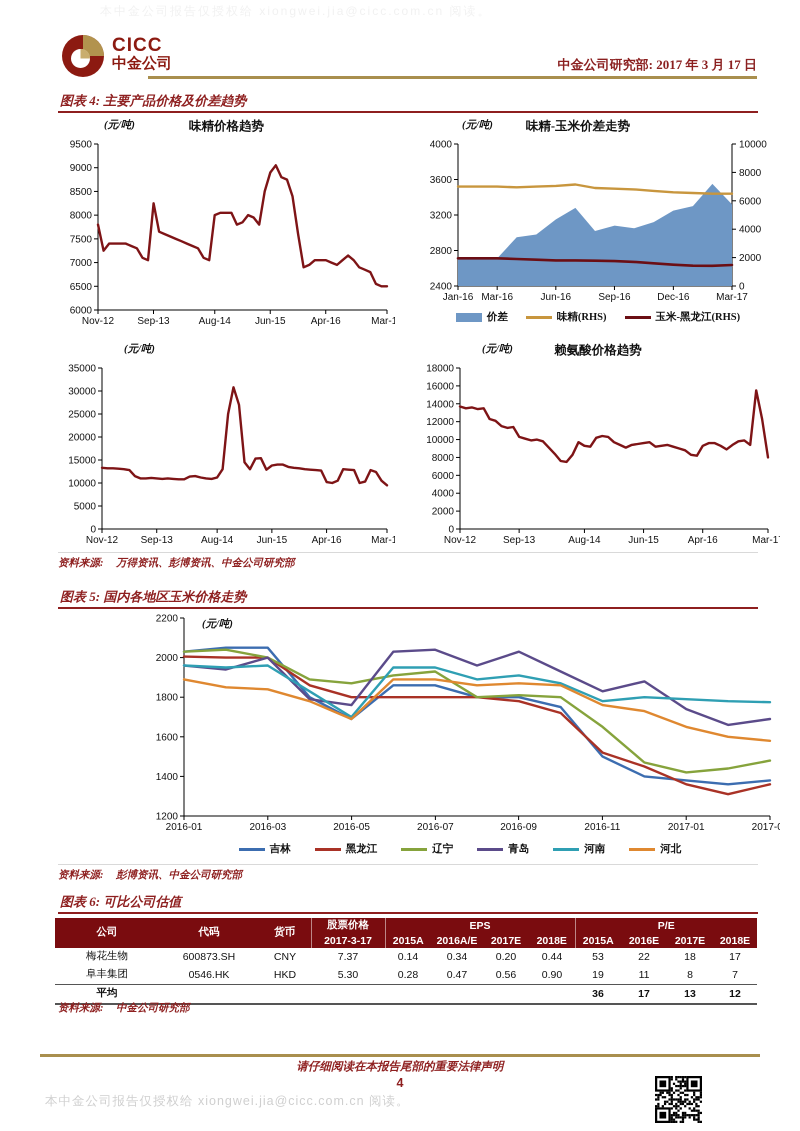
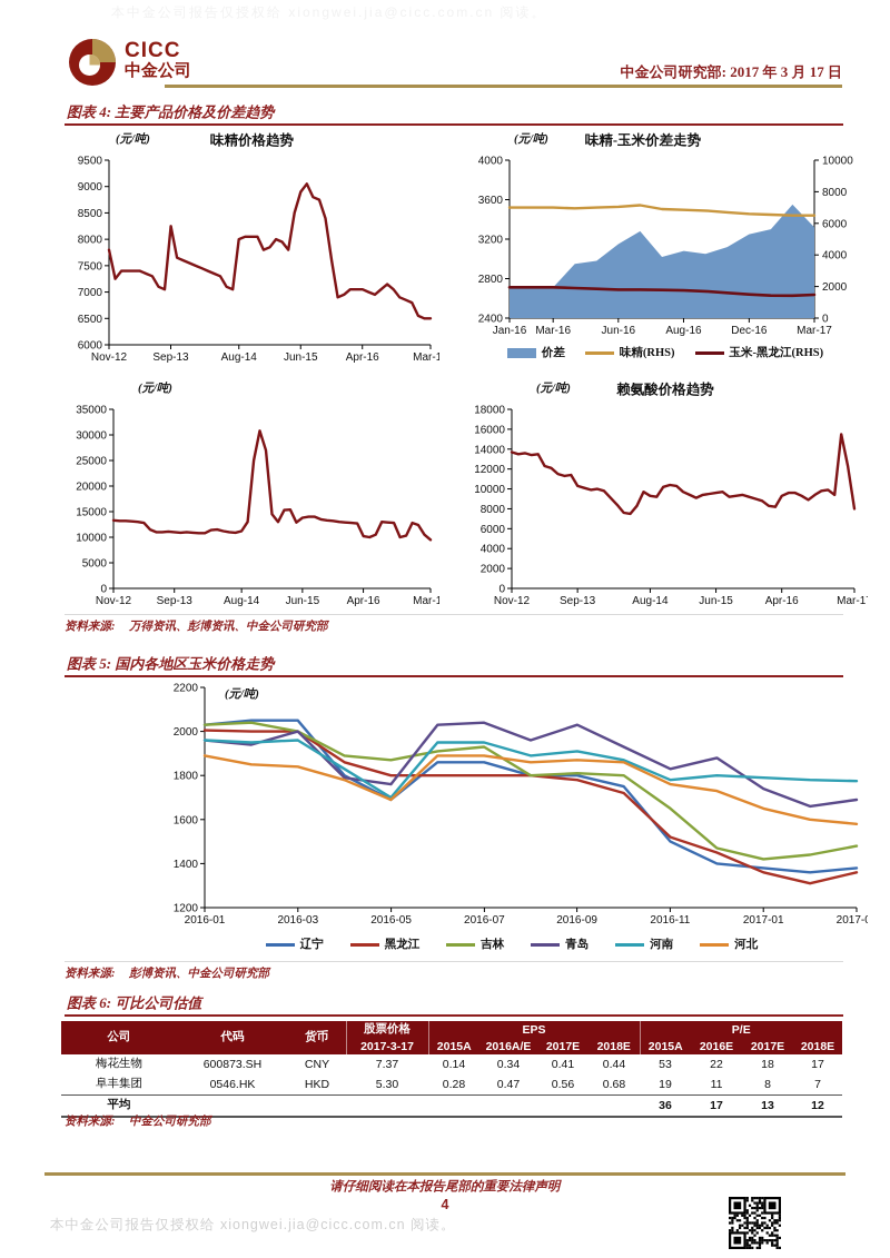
  CICC
  中金公司
  中金公司研究部: 2017 年 3 月 17 日
  图表 4: 主要产品价格及价差趋势
  (元/吨)
  味精价格趋势
  6000
  6500
  7000
  7500
  8000
  8500
  9000
  9500
  Nov-12
  Sep-13
  Aug-14
  Jun-15
  Apr-16
  Mar-1
  (元/吨)
  味精-玉米价差走势
  2400
  2800
  3200
  3600
  4000
  0
  2000
  4000
  6000
  8000
  10000
  Jan-16
  Mar-16
  Jun-16
- Sep-16
+ Aug-16
  Dec-16
  Mar-17
  价差
  味精(RHS)
  玉米-黑龙江(RHS)
  (元/吨)
  0
  5000
  10000
  15000
  20000
  25000
  30000
  35000
  Nov-12
  Sep-13
  Aug-14
  Jun-15
  Apr-16
  Mar-1
  (元/吨)
  赖氨酸价格趋势
  0
  2000
  4000
  6000
  8000
  10000
  12000
  14000
  16000
  18000
  Nov-12
  Sep-13
  Aug-14
  Jun-15
  Apr-16
  Mar-1
  资料来源: 万得资讯、彭博资讯、中金公司研究部
  图表 5: 国内各地区玉米价格走势
  (元/吨)
  1200
  1400
  1600
  1800
  2000
  2200
  2016-01
  2016-03
  2016-05
  2016-07
  2016-09
  2016-11
  2017-01
  2017-
- 吉林
+ 辽宁
  黑龙江
- 辽宁
+ 吉林
  青岛
  河南
  河北
  资料来源: 彭博资讯、中金公司研究部
  图表 6: 可比公司估值
  公司	代码	货币	股票价格	EPS	P/E
  2017-3-17	2015A	2016A/E	2017E	2018E	2015A	2016E	2017E	2018E
- 梅花生物	600873.SH	CNY	7.37	0.14	0.34	0.20	0.44	53	22	18	17
+ 梅花生物	600873.SH	CNY	7.37	0.14	0.34	0.41	0.44	53	22	18	17
- 阜丰集团	0546.HK	HKD	5.30	0.28	0.47	0.56	0.90	19	11	8	7
+ 阜丰集团	0546.HK	HKD	5.30	0.28	0.47	0.56	0.68	19	11	8	7
  平均								36	17	13	12
  资料来源: 中金公司研究部
  请仔细阅读在本报告尾部的重要法律声明
  4
  本中金公司报告仅授权给 xiongwei.jia@cicc.com.cn 阅读。
